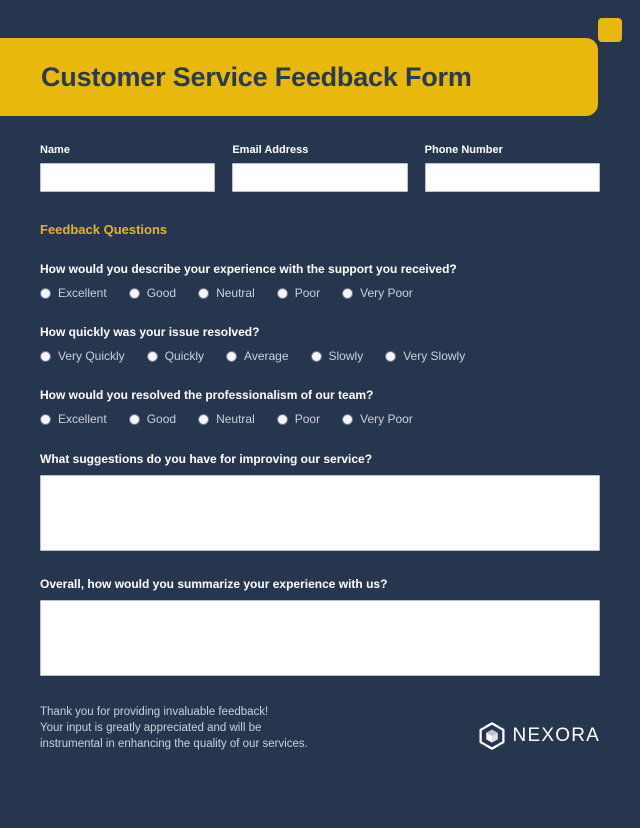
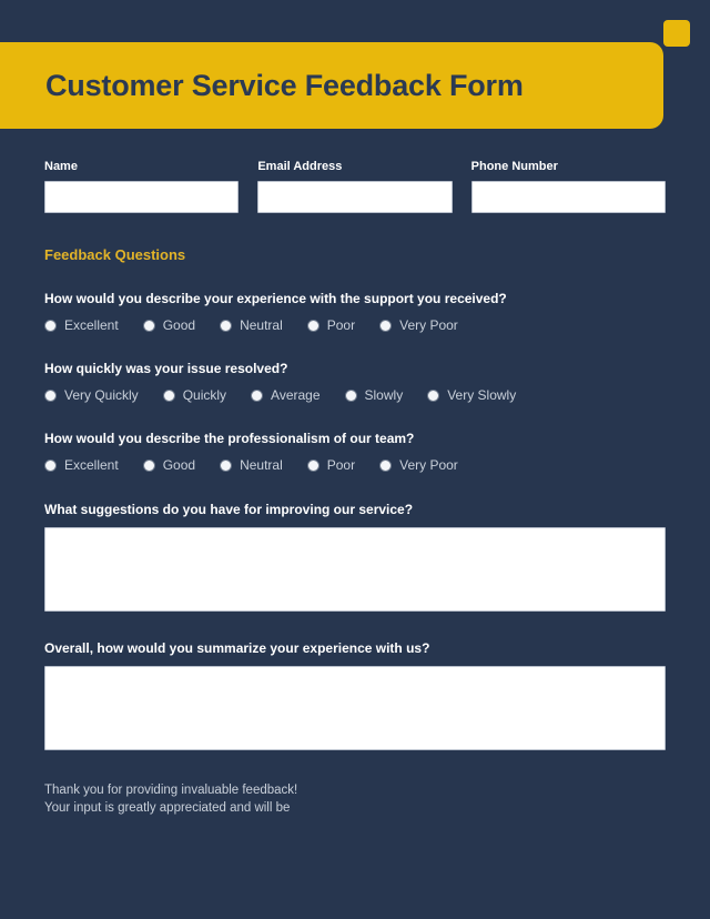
  Customer Service Feedback Form
  Name
  Email Address
  Phone Number
  Feedback Questions
  How would you describe your experience with the support you received?
  Excellent
  Good
  Neutral
  Poor
  Very Poor
  How quickly was your issue resolved?
  Very Quickly
  Quickly
  Average
  Slowly
  Very Slowly
- How would you resolved the professionalism of our team?
+ How would you describe the professionalism of our team?
  Excellent
  Good
  Neutral
  Poor
  Very Poor
  What suggestions do you have for improving our service?
  Overall, how would you summarize your experience with us?
  Thank you for providing invaluable feedback!
  Your input is greatly appreciated and will be
- instrumental in enhancing the quality of our services.
- NEXORA
